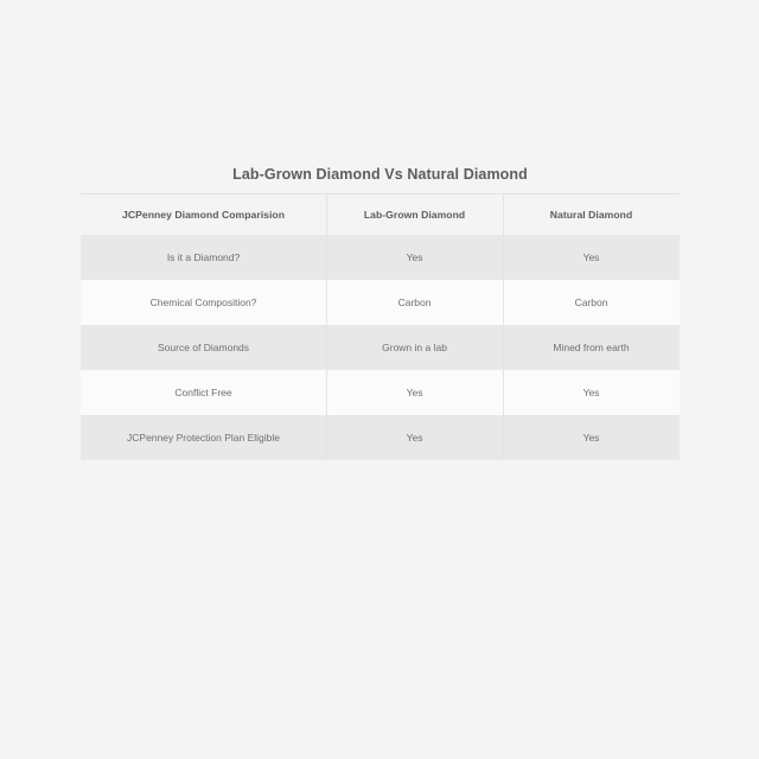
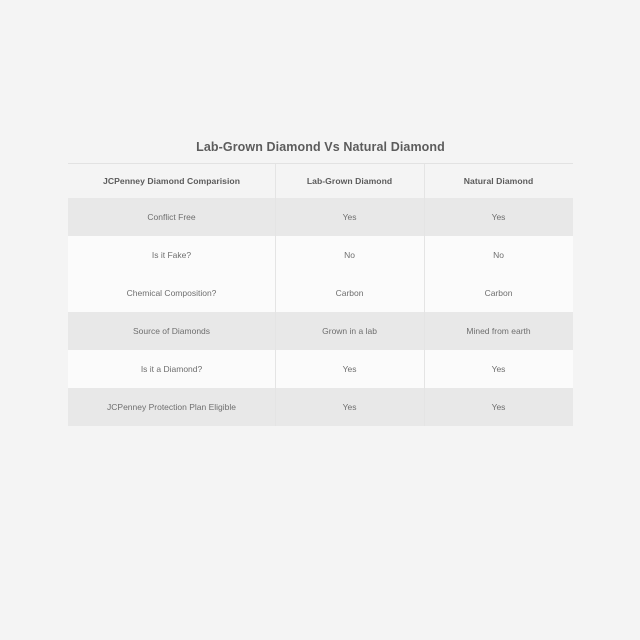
  Lab-Grown Diamond Vs Natural Diamond
  JCPenney Diamond Comparision	Lab-Grown Diamond	Natural Diamond
- Is it a Diamond?	Yes	Yes
+ Conflict Free	Yes	Yes
+ Is it Fake?	No	No
  Chemical Composition?	Carbon	Carbon
  Source of Diamonds	Grown in a lab	Mined from earth
- Conflict Free	Yes	Yes
+ Is it a Diamond?	Yes	Yes
  JCPenney Protection Plan Eligible	Yes	Yes
